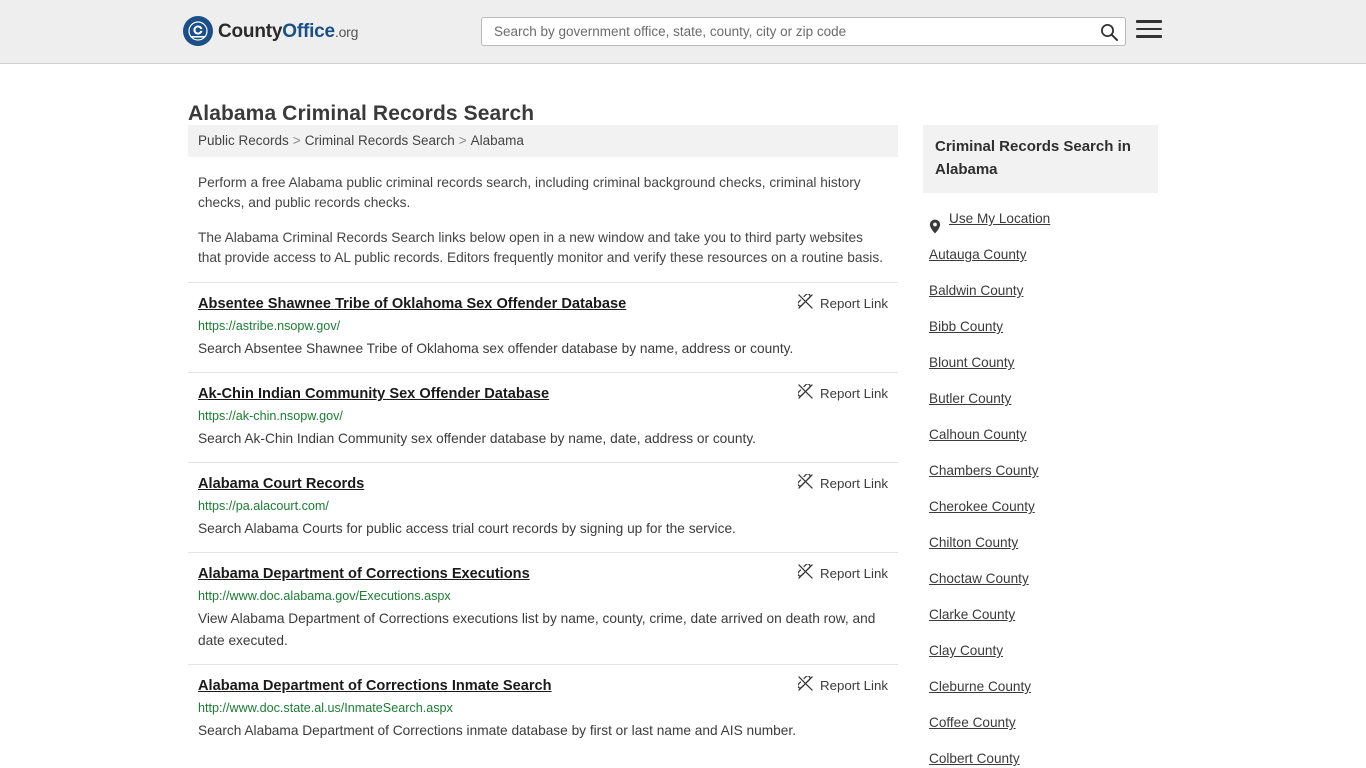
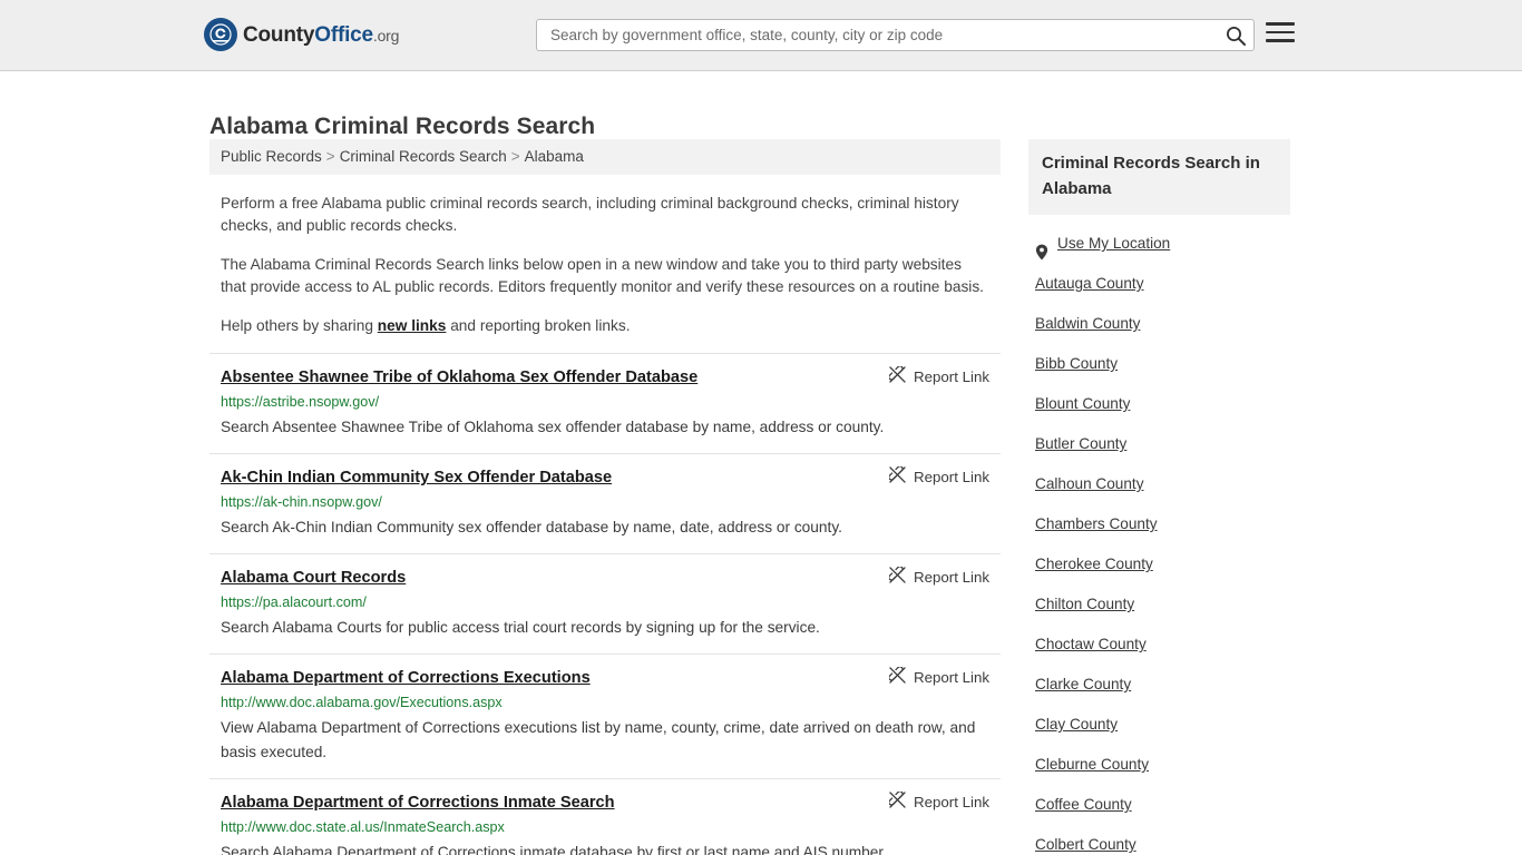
  CountyOffice.org
  Search by government office, state, county, city or zip code
  Alabama Criminal Records Search
  Public Records > Criminal Records Search > Alabama
  Perform a free Alabama public criminal records search, including criminal background checks, criminal history checks, and public records checks.
  The Alabama Criminal Records Search links below open in a new window and take you to third party websites that provide access to AL public records. Editors frequently monitor and verify these resources on a routine basis.
+ Help others by sharing new links and reporting broken links.
  Absentee Shawnee Tribe of Oklahoma Sex Offender Database
  https://astribe.nsopw.gov/
  Search Absentee Shawnee Tribe of Oklahoma sex offender database by name, address or county.
  Report Link
  Ak-Chin Indian Community Sex Offender Database
  https://ak-chin.nsopw.gov/
  Search Ak-Chin Indian Community sex offender database by name, date, address or county.
  Report Link
  Alabama Court Records
  https://pa.alacourt.com/
  Search Alabama Courts for public access trial court records by signing up for the service.
  Report Link
  Alabama Department of Corrections Executions
  http://www.doc.alabama.gov/Executions.aspx
- View Alabama Department of Corrections executions list by name, county, crime, date arrived on death row, and date executed.
+ View Alabama Department of Corrections executions list by name, county, crime, date arrived on death row, and basis executed.
  Report Link
  Alabama Department of Corrections Inmate Search
  http://www.doc.state.al.us/InmateSearch.aspx
  Search Alabama Department of Corrections inmate database by first or last name and AIS number.
  Report Link
  Criminal Records Search in Alabama
  Use My Location
  Autauga County
  Baldwin County
  Bibb County
  Blount County
  Butler County
  Calhoun County
  Chambers County
  Cherokee County
  Chilton County
  Choctaw County
  Clarke County
  Clay County
  Cleburne County
  Coffee County
  Colbert County
